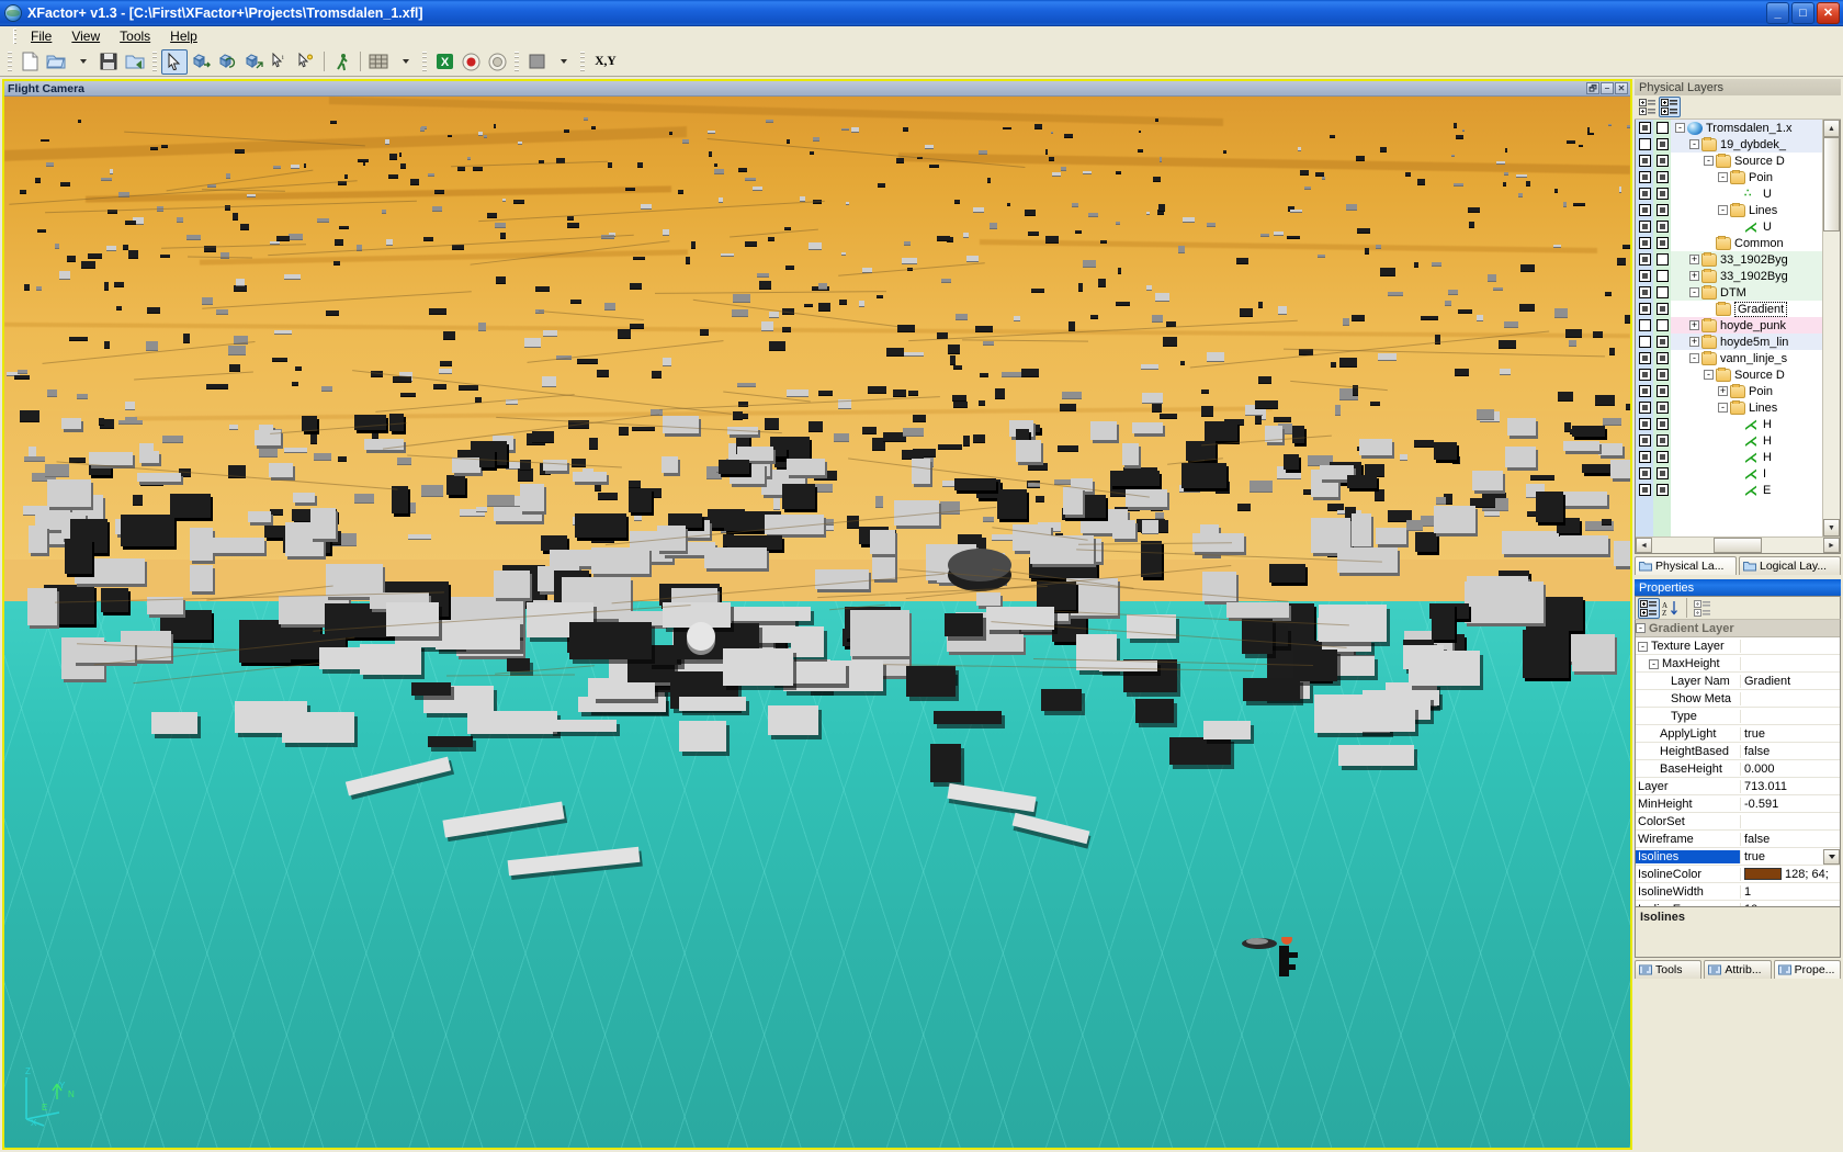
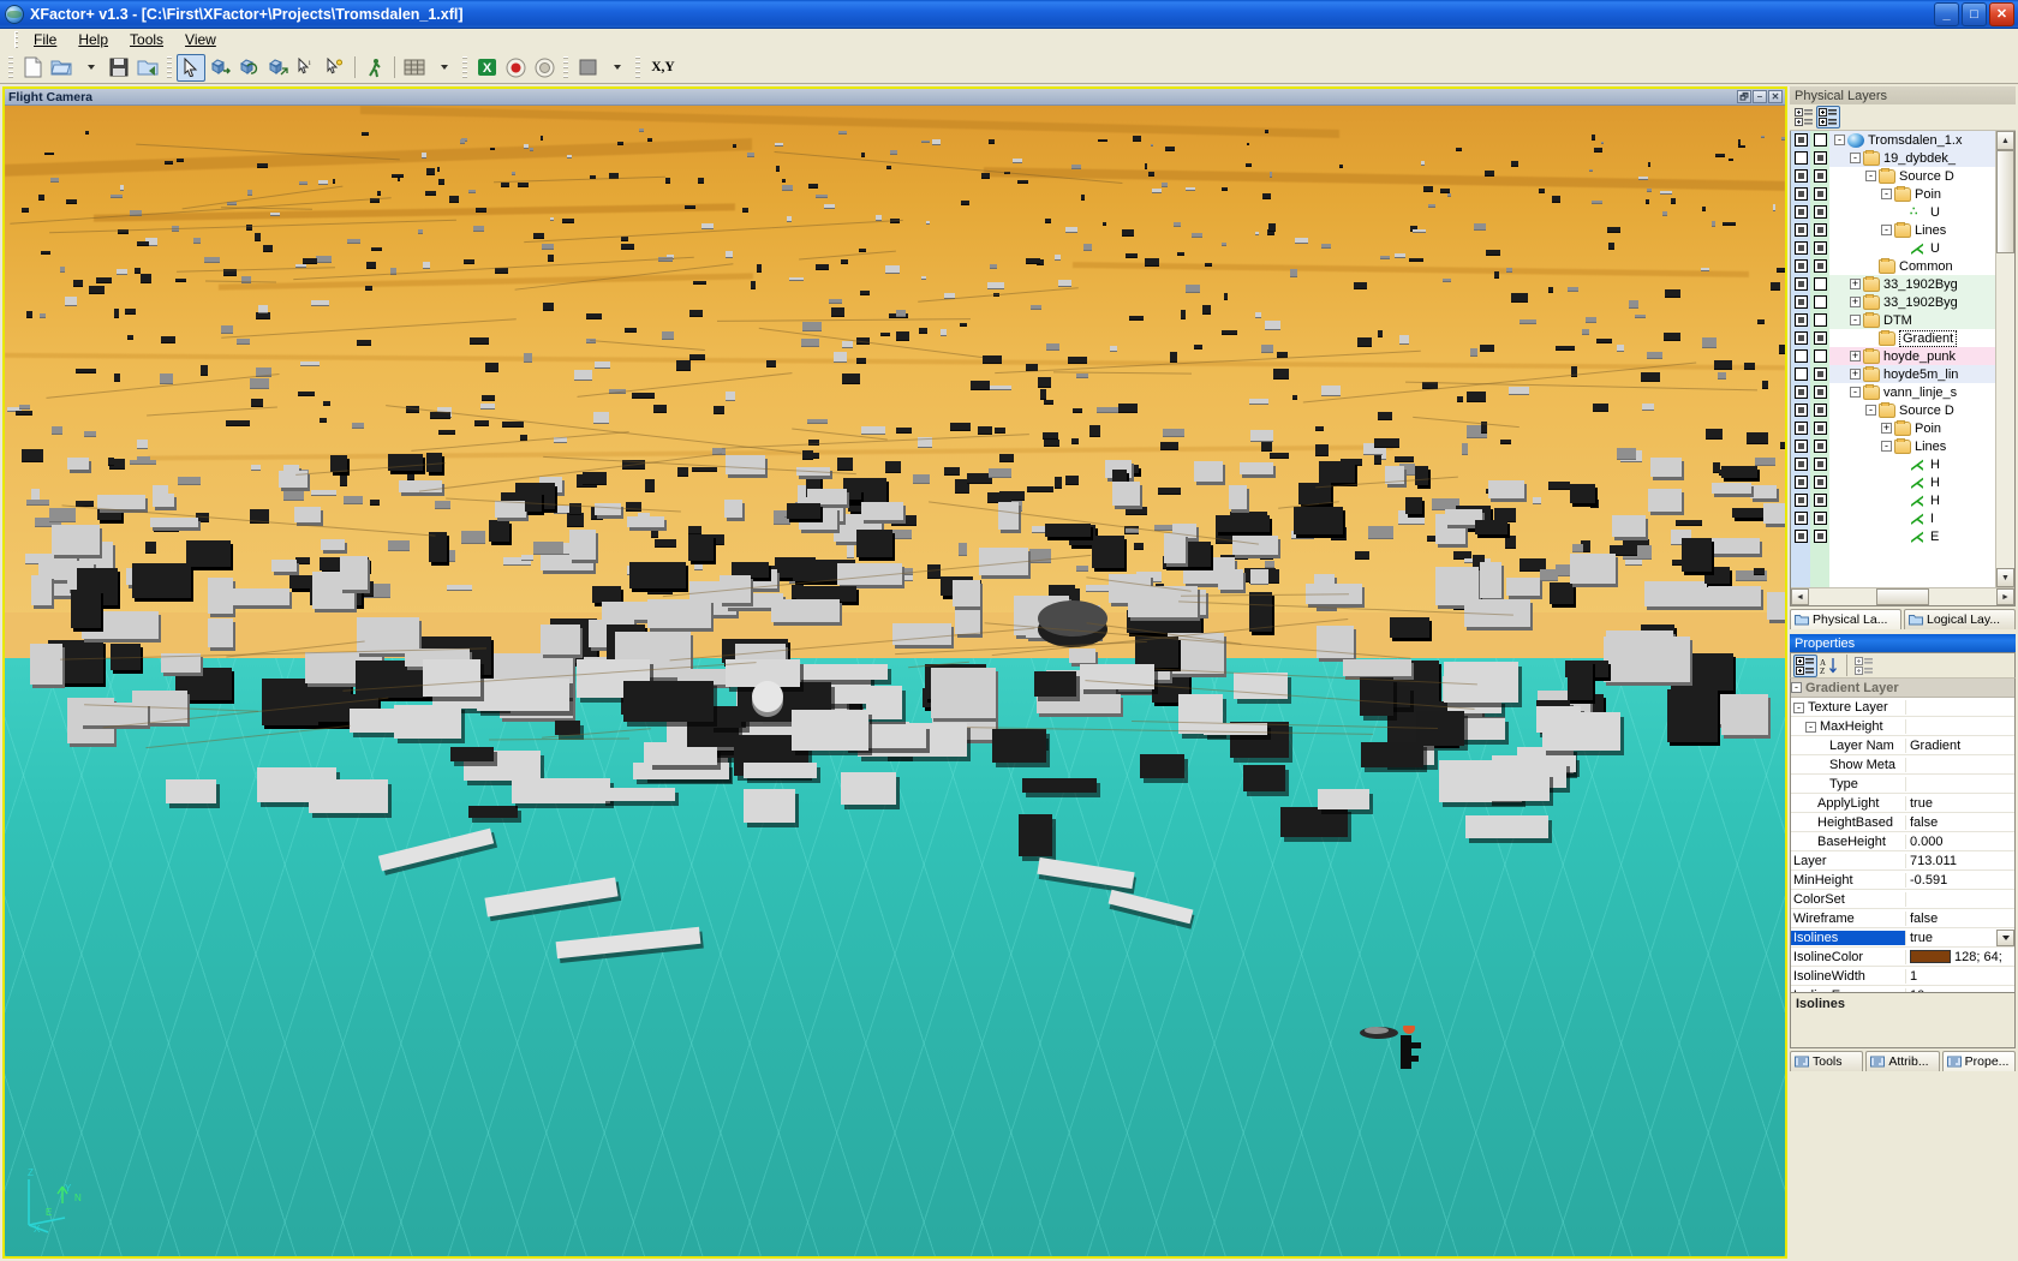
  XFactor+ v1.3 - [C:\First\XFactor+\Projects\Tromsdalen_1.xfl]
  _
  □
  ✕
  File
- View
+ Help
  Tools
- Help
+ View
  X
  X,Y
  Flight Camera
  🗗
  –
  ✕
  Z
  Y
  X
  N
  E
  Physical Layers
  -
  Tromsdalen_1.x
  -
  19_dybdek_
  -
  Source D
  -
  Poin
  ∴
  U
  -
  Lines
  ⋌
  U
  Common
  +
  33_1902Byg
  +
  33_1902Byg
  -
  DTM
  Gradient
  +
  hoyde_punk
  +
  hoyde5m_lin
  -
  vann_linje_s
  -
  Source D
  +
  Poin
  -
  Lines
  ⋌
  H
  ⋌
  H
  ⋌
  H
  ⋌
  I
  ⋌
  E
  Physical La...
  Logical Lay...
  Properties
  A
  Z
  -
  Gradient Layer
  - Texture Layer
  - MaxHeight
  Layer Nam
  Gradient
  Show Meta
  Type
  ApplyLight
  true
  HeightBased
  false
  BaseHeight
  0.000
  Layer
  713.011
  MinHeight
  -0.591
  ColorSet
  Wireframe
  false
  Isolines
  true
  IsolineColor
  128; 64;
  IsolineWidth
  1
  Isolines
  Tools
  Attrib...
  Prope...
